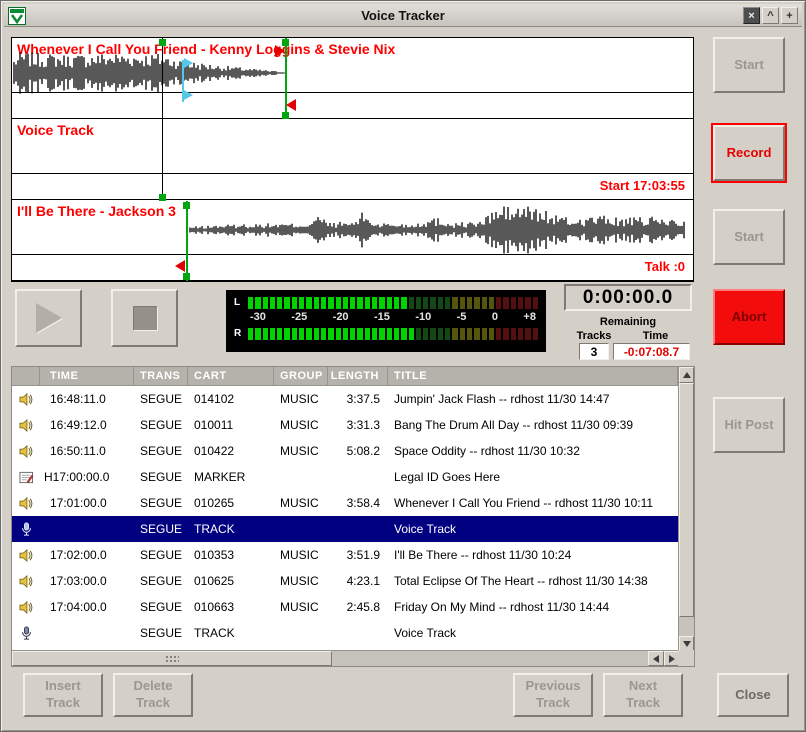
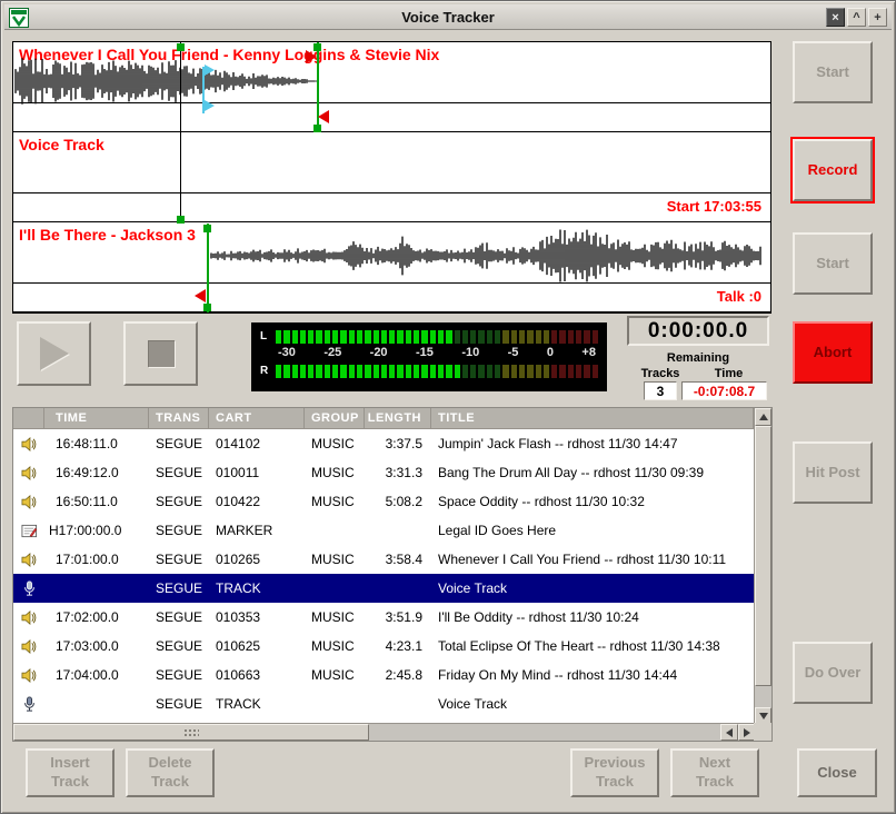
  Voice Tracker
  ×
  ^
  +
  Whenever I Call You Friend - Kenny Logins & Stevie Nix
  Voice Track
  Start 17:03:55
  I'll Be There - Jackson 3
  Talk :0
  L
  -30
  -25
  -20
  -15
  -10
  -5
  0
  +8
  R
  0:00:00.0
  Remaining
  Tracks
  Time
  3
  -0:07:08.7
  Start
  Record
  Start
  Abort
  Hit Post
+ Do Over
  TIME
  TRANS
  CART
  GROUP
  LENGTH
  TITLE
  16:48:11.0
  SEGUE
  014102
  MUSIC
  3:37.5
  Jumpin' Jack Flash -- rdhost 11/30 14:47
  16:49:12.0
  SEGUE
  010011
  MUSIC
  3:31.3
  Bang The Drum All Day -- rdhost 11/30 09:39
  16:50:11.0
  SEGUE
  010422
  MUSIC
  5:08.2
  Space Oddity -- rdhost 11/30 10:32
  H17:00:00.0
  SEGUE
  MARKER
  Legal ID Goes Here
  17:01:00.0
  SEGUE
  010265
  MUSIC
  3:58.4
  Whenever I Call You Friend -- rdhost 11/30 10:11
  SEGUE
  TRACK
  Voice Track
  17:02:00.0
  SEGUE
  010353
  MUSIC
  3:51.9
- I'll Be There -- rdhost 11/30 10:24
+ I'll Be Oddity -- rdhost 11/30 10:24
  17:03:00.0
  SEGUE
  010625
  MUSIC
  4:23.1
  Total Eclipse Of The Heart -- rdhost 11/30 14:38
  17:04:00.0
  SEGUE
  010663
  MUSIC
  2:45.8
  Friday On My Mind -- rdhost 11/30 14:44
  SEGUE
  TRACK
  Voice Track
  Insert
  Track
  Delete
  Track
  Previous
  Track
  Next
  Track
  Close
